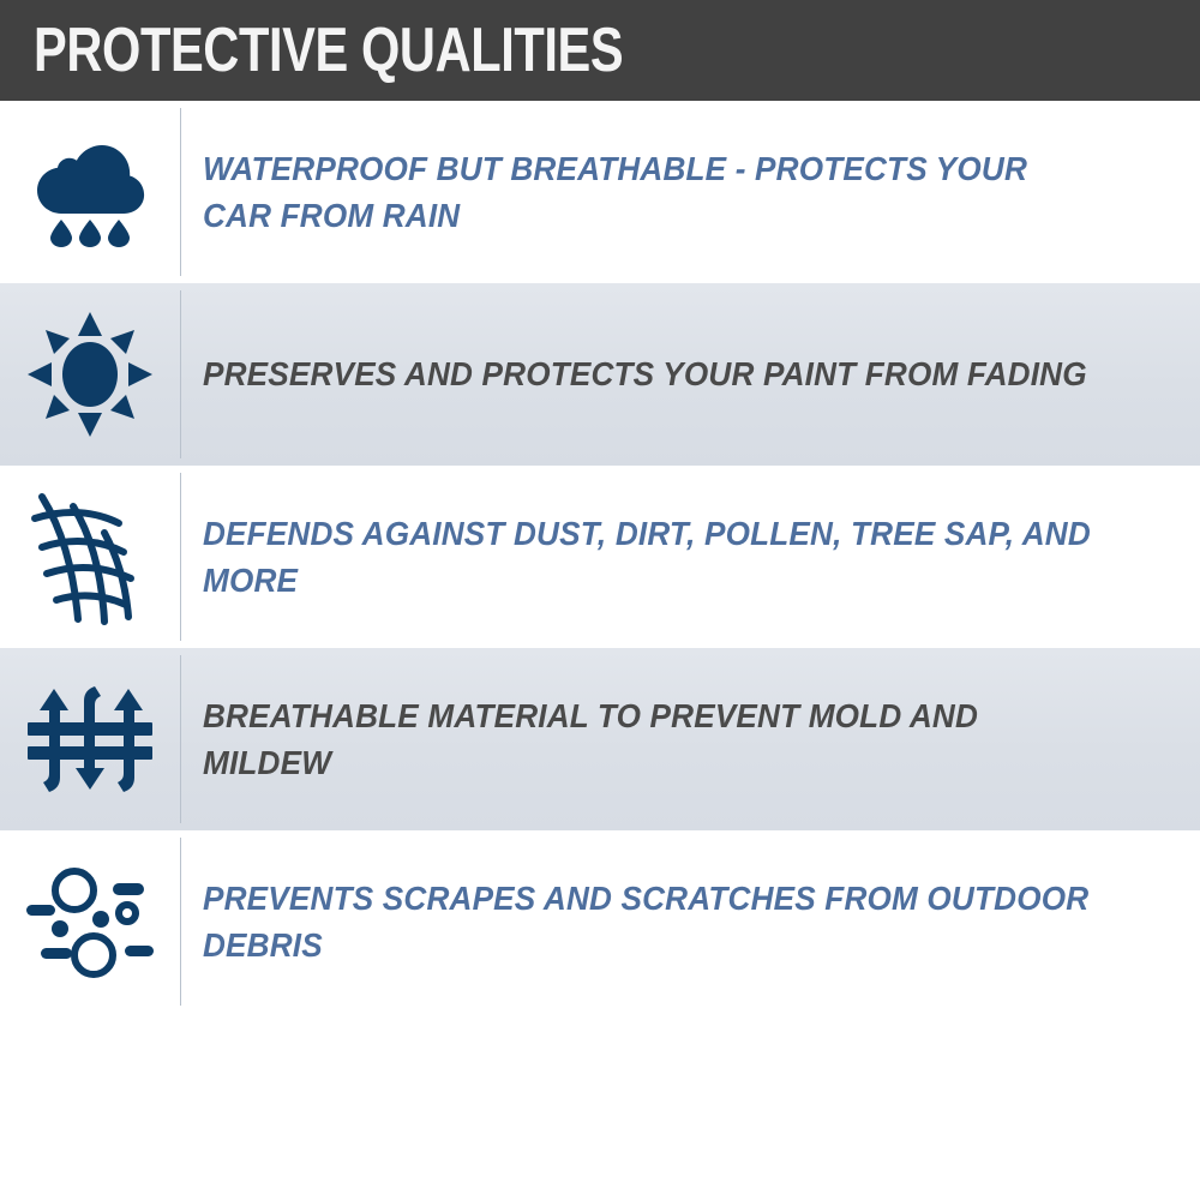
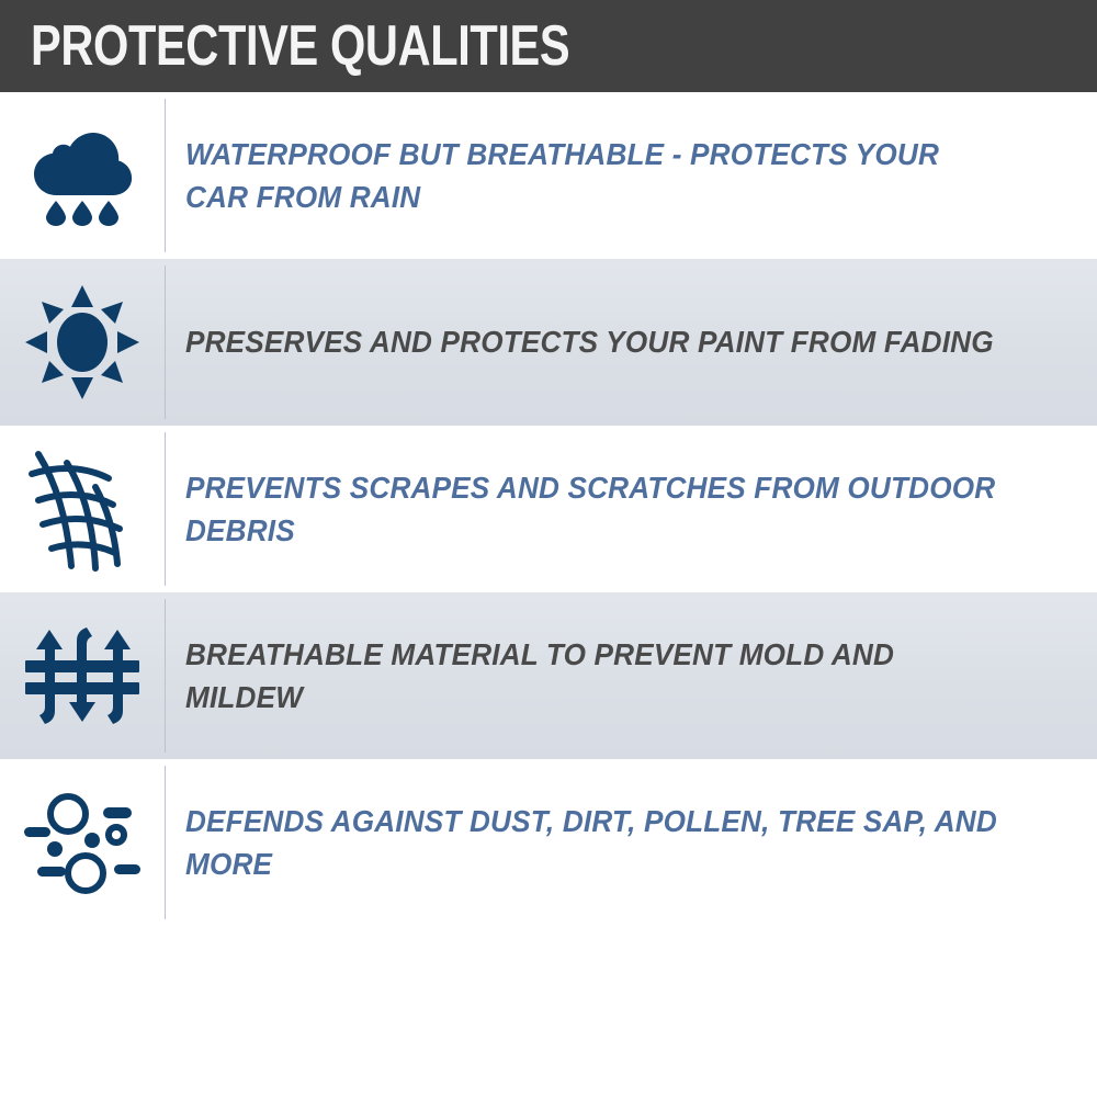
  PROTECTIVE QUALITIES
  WATERPROOF BUT BREATHABLE - PROTECTS YOUR CAR FROM RAIN
  PRESERVES AND PROTECTS YOUR PAINT FROM FADING
- DEFENDS AGAINST DUST, DIRT, POLLEN, TREE SAP, AND MORE
+ PREVENTS SCRAPES AND SCRATCHES FROM OUTDOOR DEBRIS
  BREATHABLE MATERIAL TO PREVENT MOLD AND MILDEW
- PREVENTS SCRAPES AND SCRATCHES FROM OUTDOOR DEBRIS
+ DEFENDS AGAINST DUST, DIRT, POLLEN, TREE SAP, AND MORE
